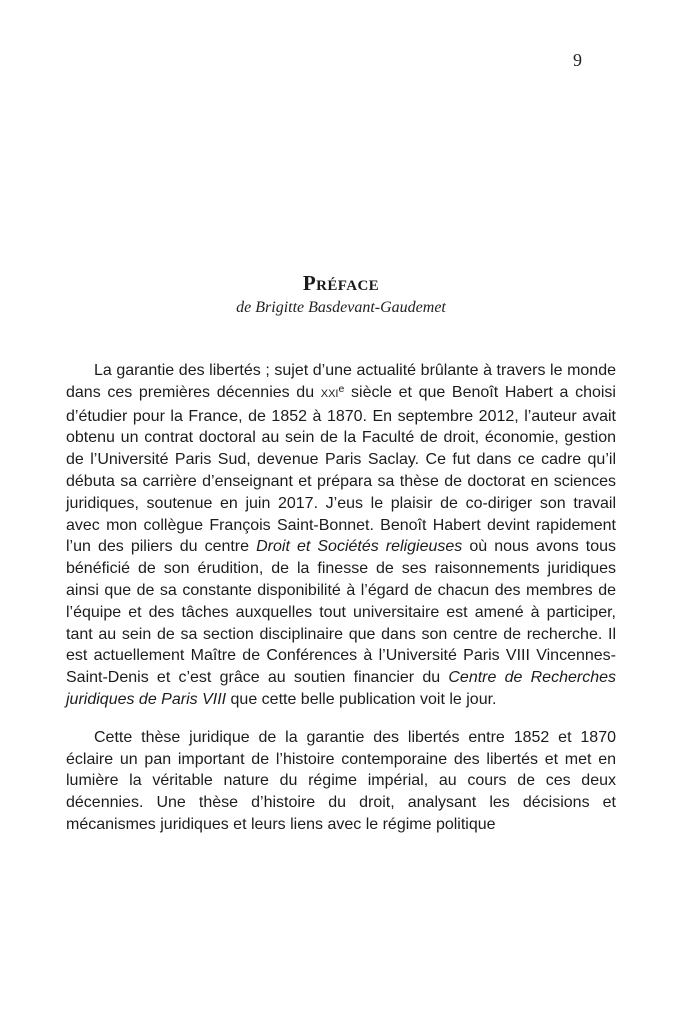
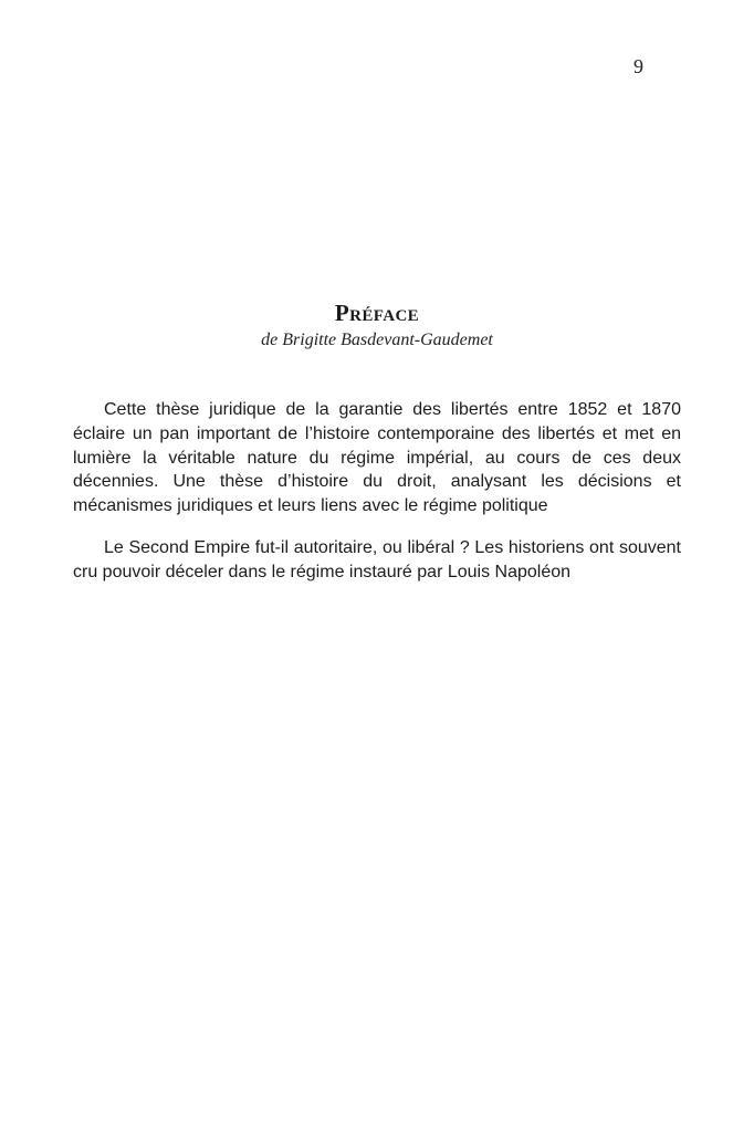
  9
  Préface
  de Brigitte Basdevant-Gaudemet
- La garantie des libertés ; sujet d’une actualité brûlante à travers le monde dans ces premières décennies du xxie siècle et que Benoît Habert a choisi d’étudier pour la France, de 1852 à 1870. En septembre 2012, l’auteur avait obtenu un contrat doctoral au sein de la Faculté de droit, économie, gestion de l’Université Paris Sud, devenue Paris Saclay. Ce fut dans ce cadre qu’il débuta sa carrière d’enseignant et prépara sa thèse de doctorat en sciences juridiques, soutenue en juin 2017. J’eus le plaisir de co-diriger son travail avec mon collègue François Saint-Bonnet. Benoît Habert devint rapidement l’un des piliers du centre Droit et Sociétés religieuses où nous avons tous bénéficié de son érudition, de la finesse de ses raisonnements juridiques ainsi que de sa constante disponibilité à l’égard de chacun des membres de l’équipe et des tâches auxquelles tout universitaire est amené à participer, tant au sein de sa section disciplinaire que dans son centre de recherche. Il est actuellement Maître de Conférences à l’Université Paris VIII Vincennes-Saint-Denis et c’est grâce au soutien financier du Centre de Recherches juridiques de Paris VIII que cette belle publication voit le jour.
  Cette thèse juridique de la garantie des libertés entre 1852 et 1870 éclaire un pan important de l’histoire contemporaine des libertés et met en lumière la véritable nature du régime impérial, au cours de ces deux décennies. Une thèse d’histoire du droit, analysant les décisions et mécanismes juridiques et leurs liens avec le régime politique
+ Le Second Empire fut-il autoritaire, ou libéral ? Les historiens ont souvent cru pouvoir déceler dans le régime instauré par Louis Napoléon
